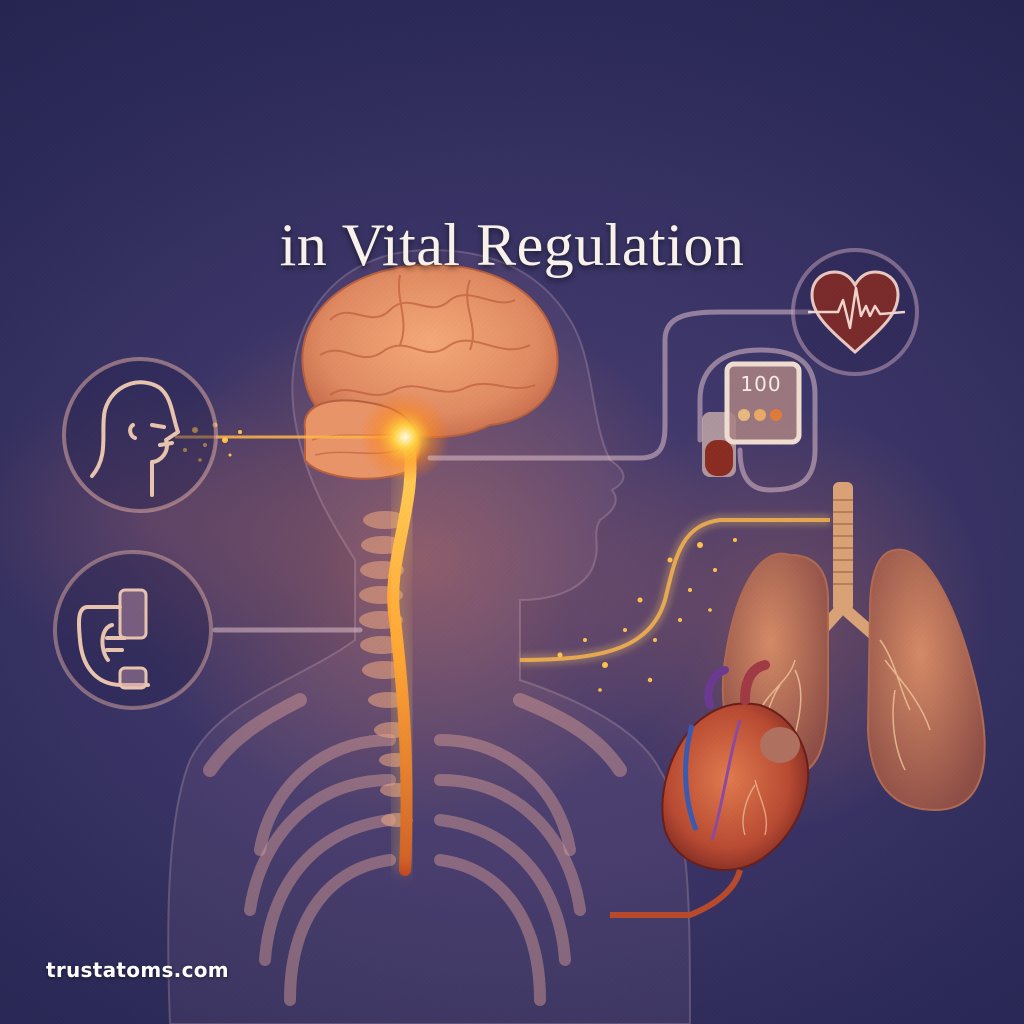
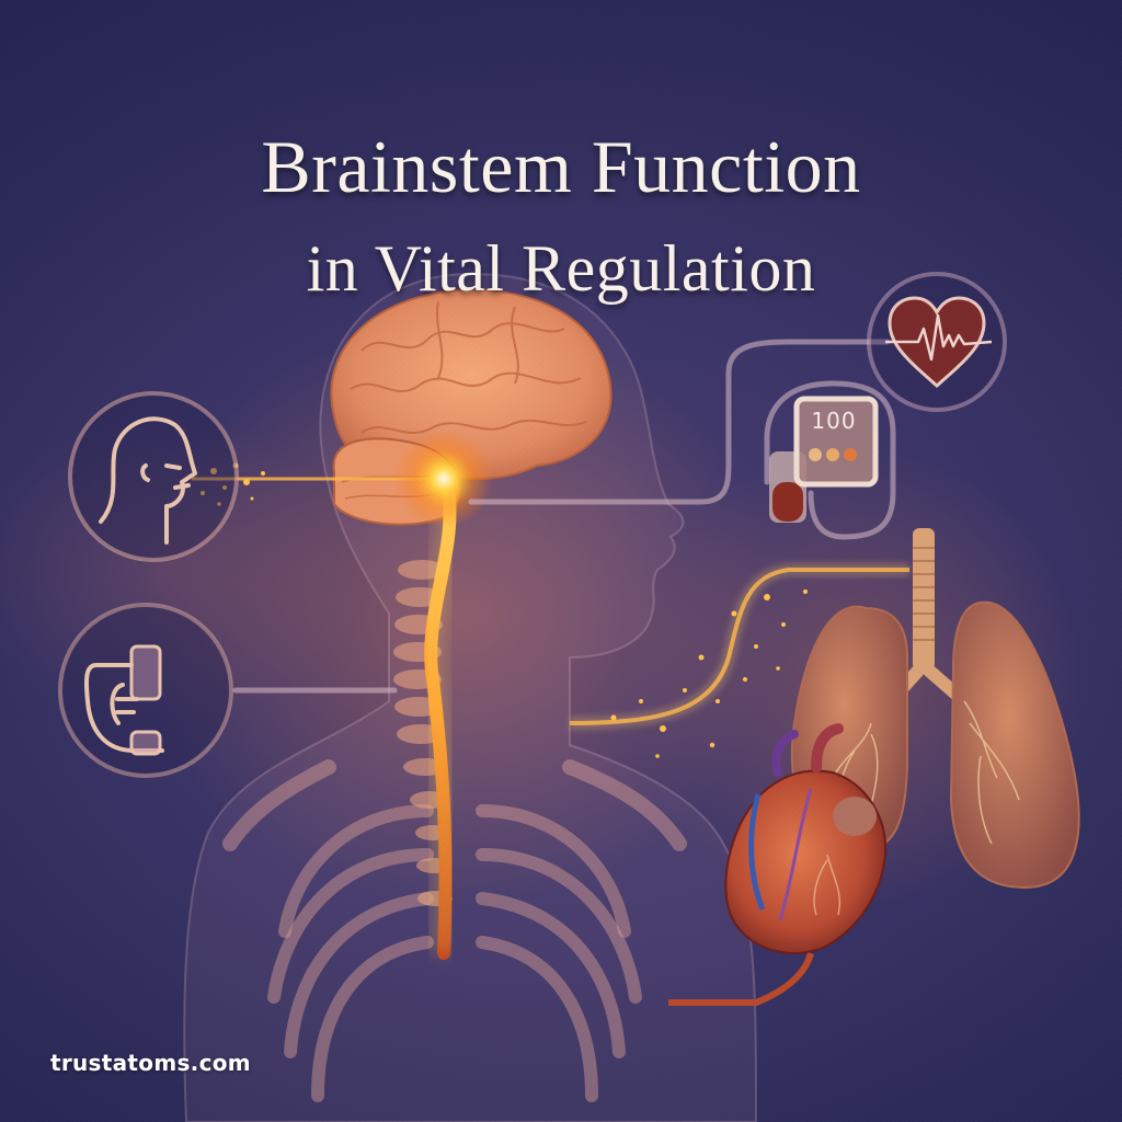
  100
+ Brainstem Function
  in Vital Regulation
  trustatoms.com
